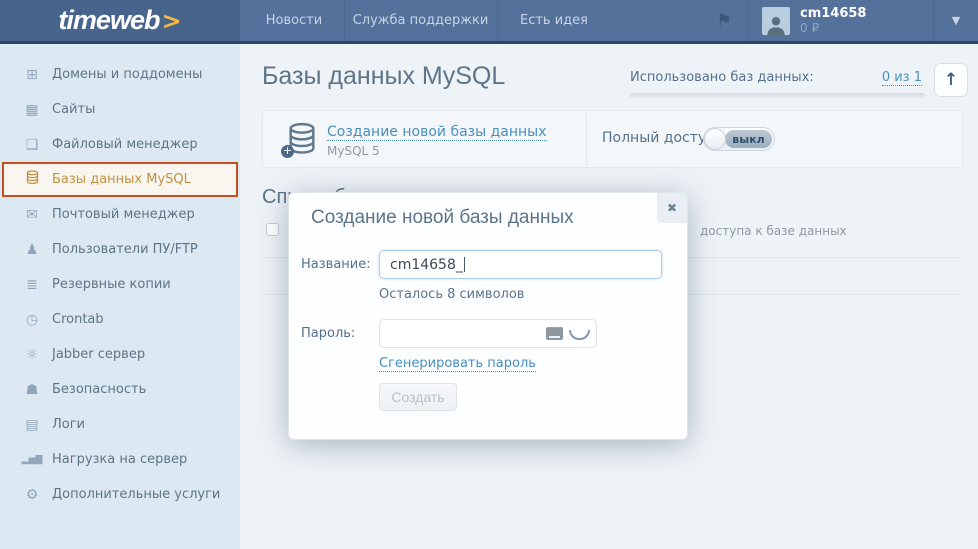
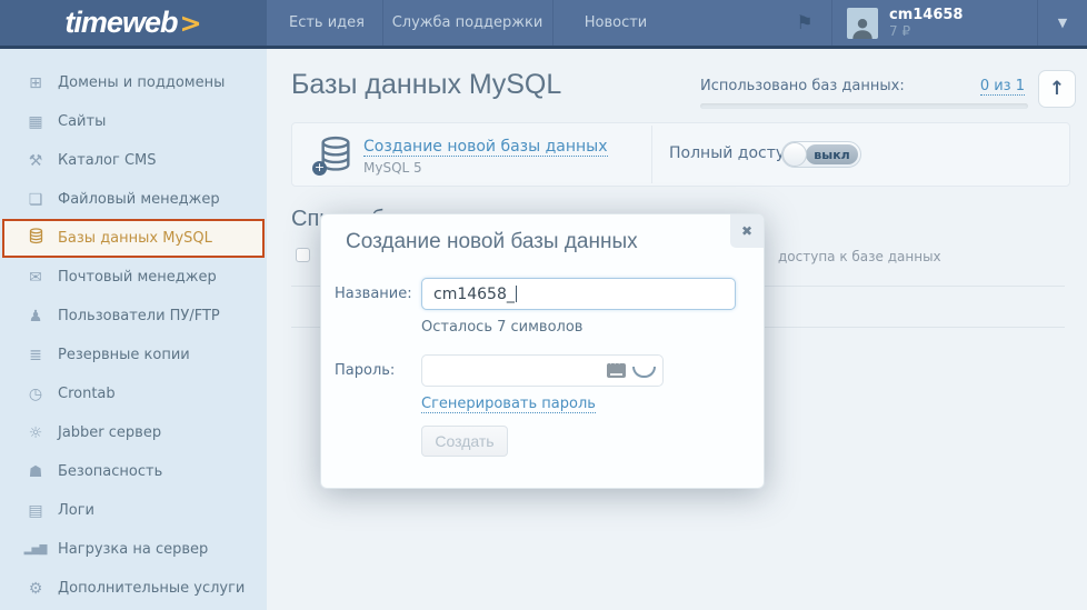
  timeweb
  >
- Новости
+ Есть идея
  Служба поддержки
- Есть идея
+ Новости
  ⚑
  cm14658
- 0 ₽
+ 7 ₽
  ▼
  ⊞
  Домены и поддомены
  ▦
  Сайты
+ ⚒
+ Каталог CMS
  ❏
  Файловый менеджер
  Базы данных MySQL
  ✉
  Почтовый менеджер
  ♟
  Пользователи ПУ/FTP
  ≣
  Резервные копии
  ◷
  Crontab
  ☼
  Jabber сервер
  ☗
  Безопасность
  ▤
  Логи
  ▂▅▇
  Нагрузка на сервер
  ⚙
  Дополнительные услуги
  Базы данных MySQL
  Использовано баз данных:
  0 из 1
  ↑
  +
  Создание новой базы данных
  MySQL 5
  Полный дост
  выкл
  доступа к базе данных
  ✖
  Создание новой базы данных
  Название:
  cm14658_
- Осталось 8 символов
+ Осталось 7 символов
  Пароль:
  Сгенерировать пароль
  Создать
